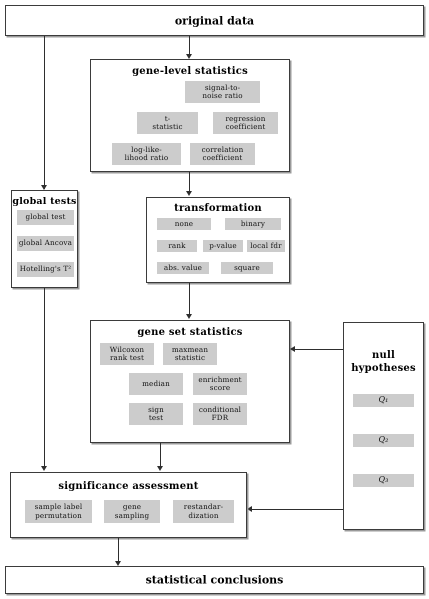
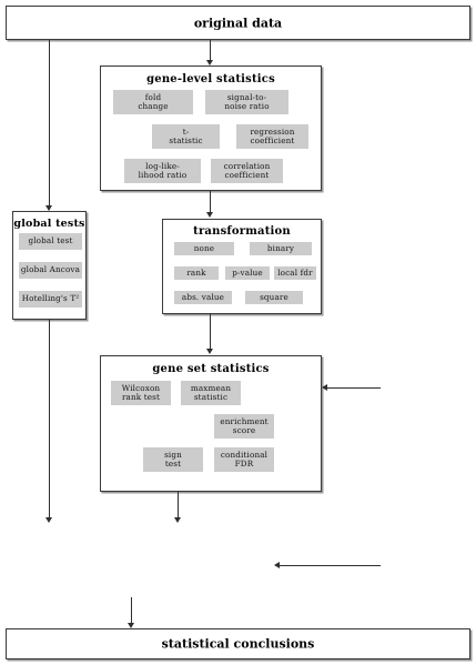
  original data
  gene-level statistics
+ fold
+ change
  signal-to-
  noise ratio
  t-
  statistic
  regression
  coefficient
  log-like-
  lihood ratio
  correlation
  coefficient
  global tests
  global test
  global Ancova
  Hotelling's T²
  transformation
  none
  binary
  rank
  p-value
  local fdr
  abs. value
  square
  gene set statistics
  Wilcoxon
  rank test
  maxmean
  statistic
- median
  enrichment
  score
  sign
  test
  conditional
  FDR
- null
- hypotheses
- Q₁
- Q₂
- Q₃
- significance assessment
- sample label
- permutation
- gene
- sampling
- restandar-
- dization
  statistical conclusions
